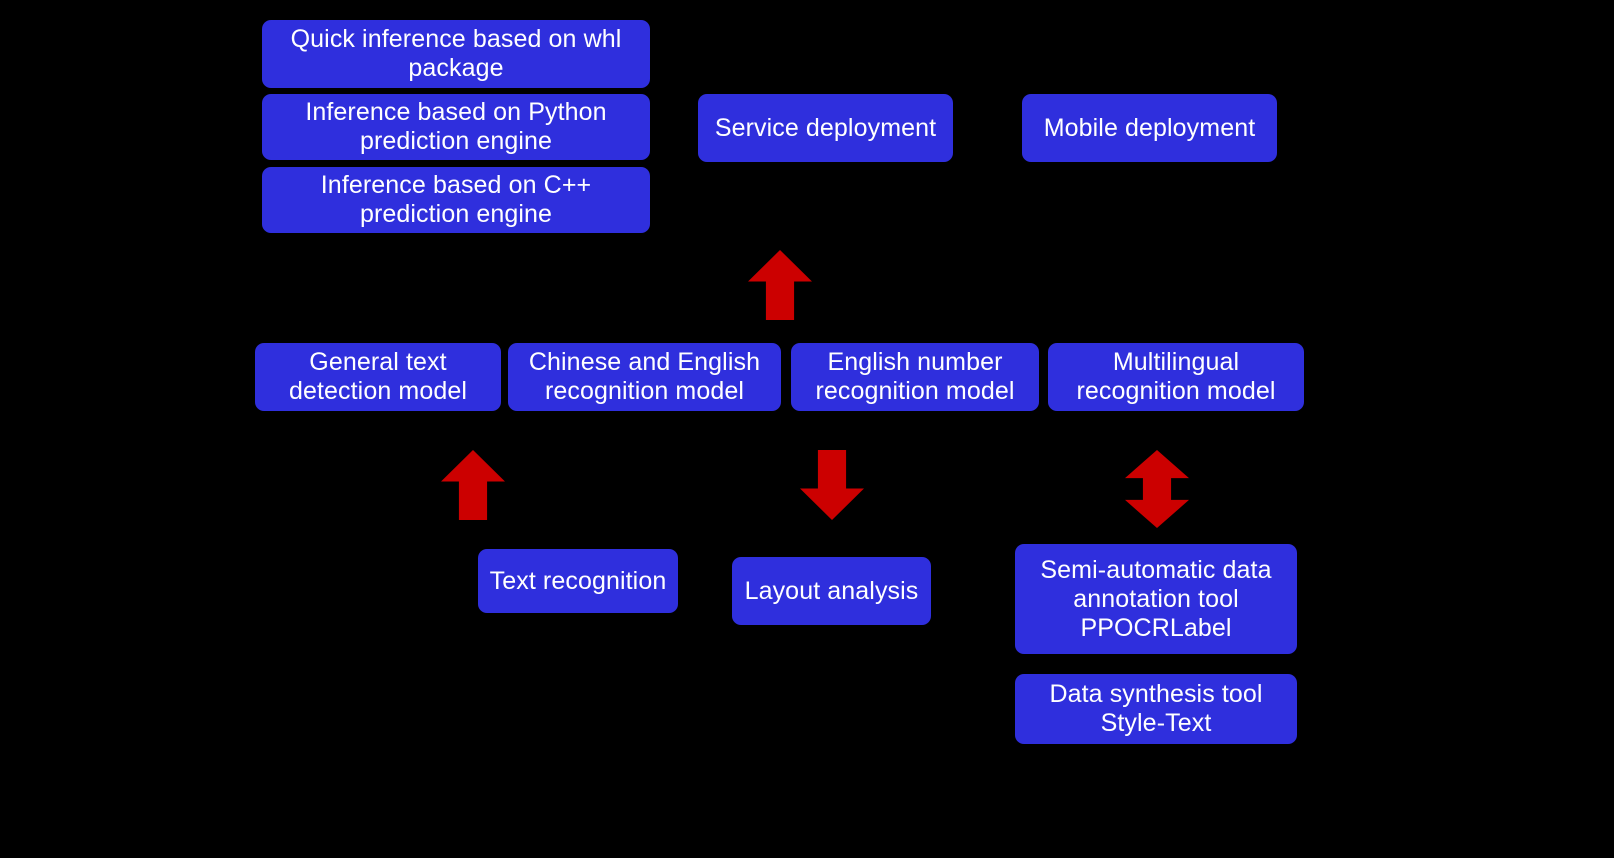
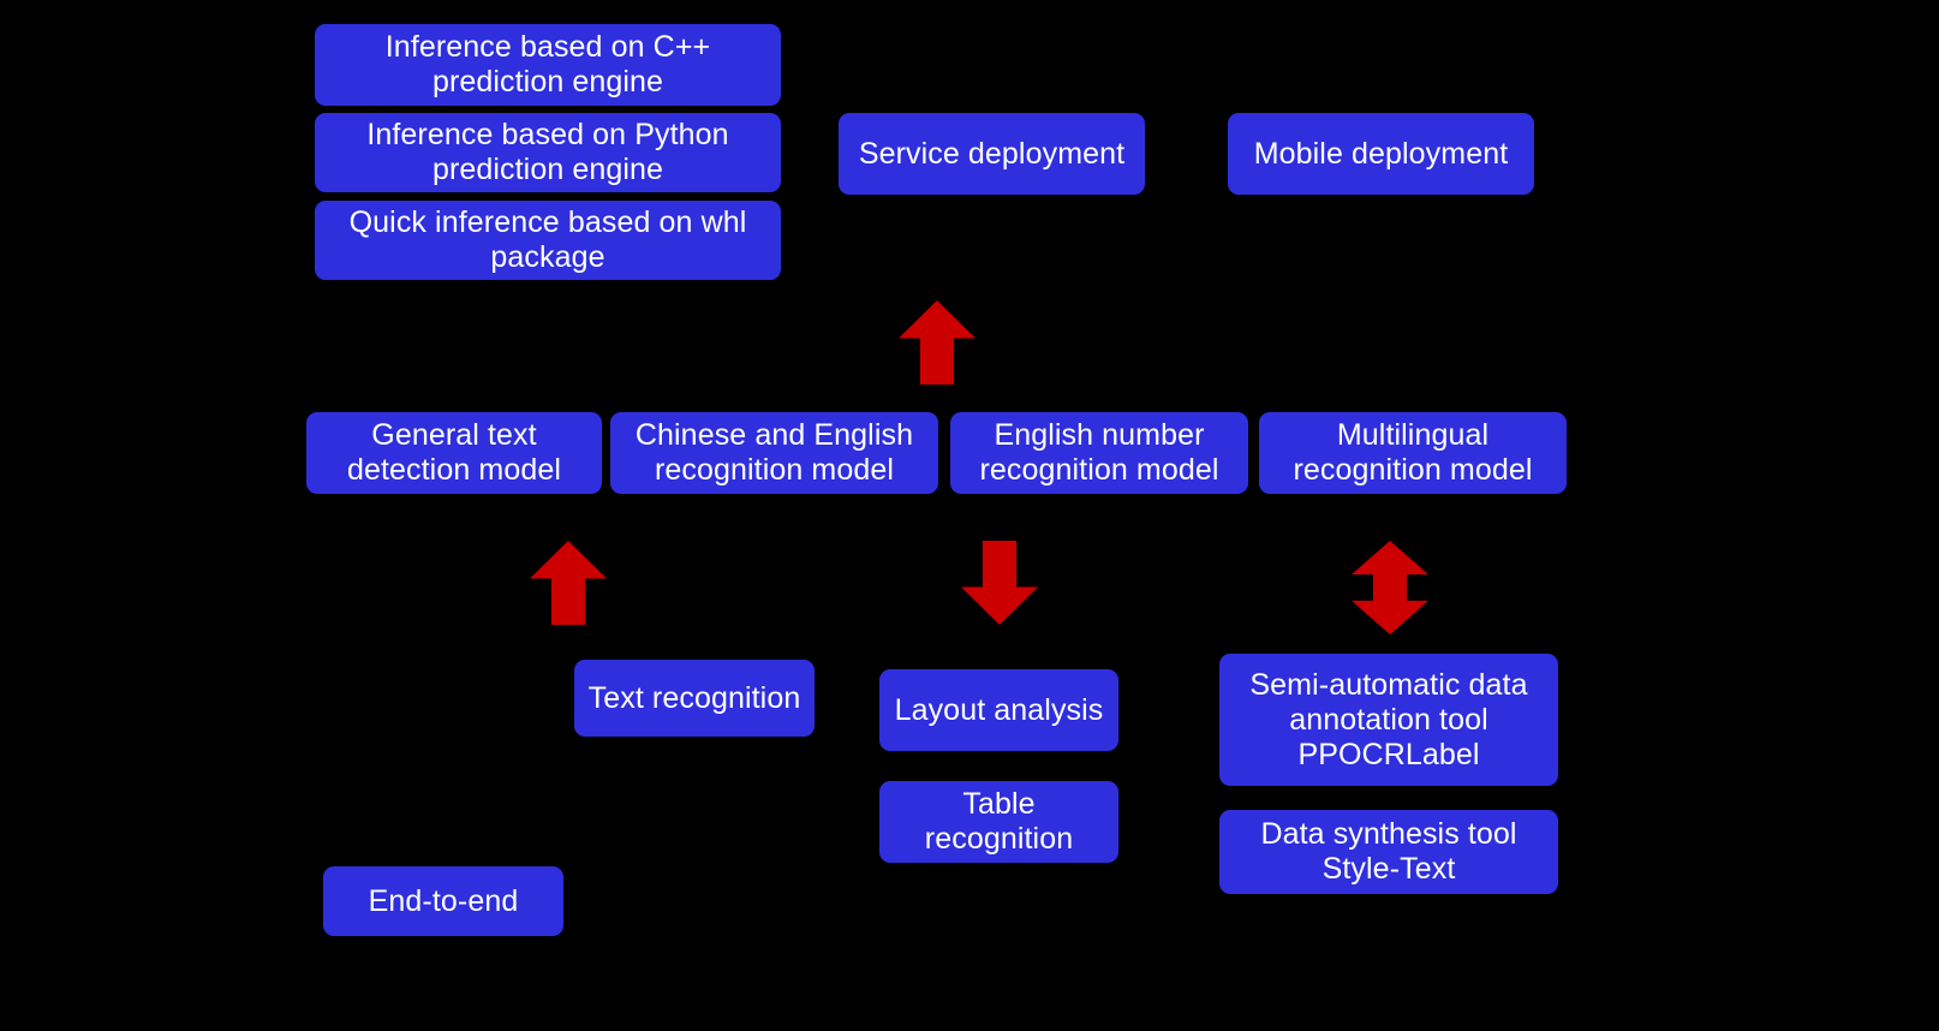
- Quick inference based on whl package
+ Inference based on C++ prediction engine
  Inference based on Python prediction engine
- Inference based on C++ prediction engine
+ Quick inference based on whl package
  Service deployment
  Mobile deployment
  General text detection model
  Chinese and English recognition model
  English number recognition model
  Multilingual recognition model
  Text recognition
+ End-to-end
  Layout analysis
+ Table recognition
  Semi-automatic data annotation tool PPOCRLabel
  Data synthesis tool Style-Text
